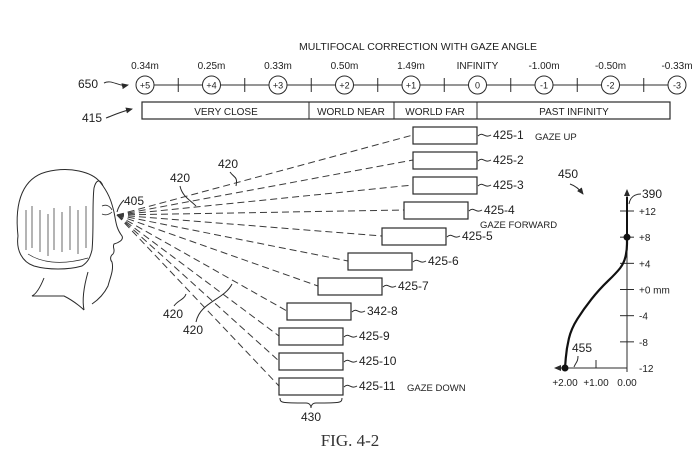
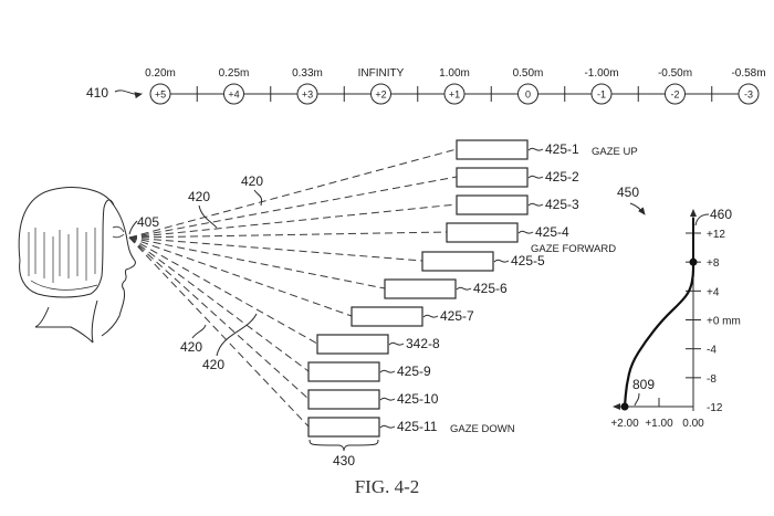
- MULTIFOCAL CORRECTION WITH GAZE ANGLE
- 650
+ 410
  +5
- 0.34m
+ 0.20m
  +4
  0.25m
  +3
  0.33m
  +2
- 0.50m
+ INFINITY
  +1
- 1.49m
+ 1.00m
  0
- INFINITY
+ 0.50m
  -1
  -1.00m
  -2
  -0.50m
  -3
- -0.33m
+ -0.58m
- 415
- VERY CLOSE
- WORLD NEAR
- WORLD FAR
- PAST INFINITY
  405
  420
  420
  420
  420
  425-1
  425-2
  425-3
  425-4
  425-5
  425-6
  425-7
  342-8
  425-9
  425-10
  425-11
  GAZE UP
  GAZE FORWARD
  GAZE DOWN
  430
  450
- 390
+ 460
  +12
  +8
  +4
  +0 mm
  -4
  -8
  -12
  +2.00
  +1.00
  0.00
- 455
+ 809
  FIG. 4-2
